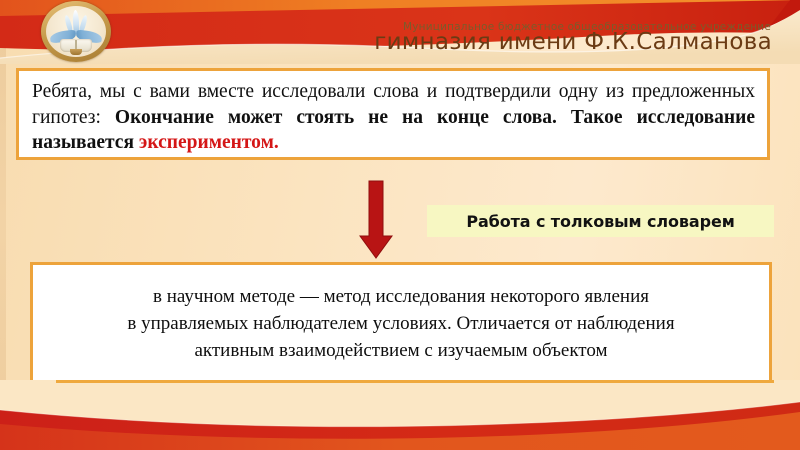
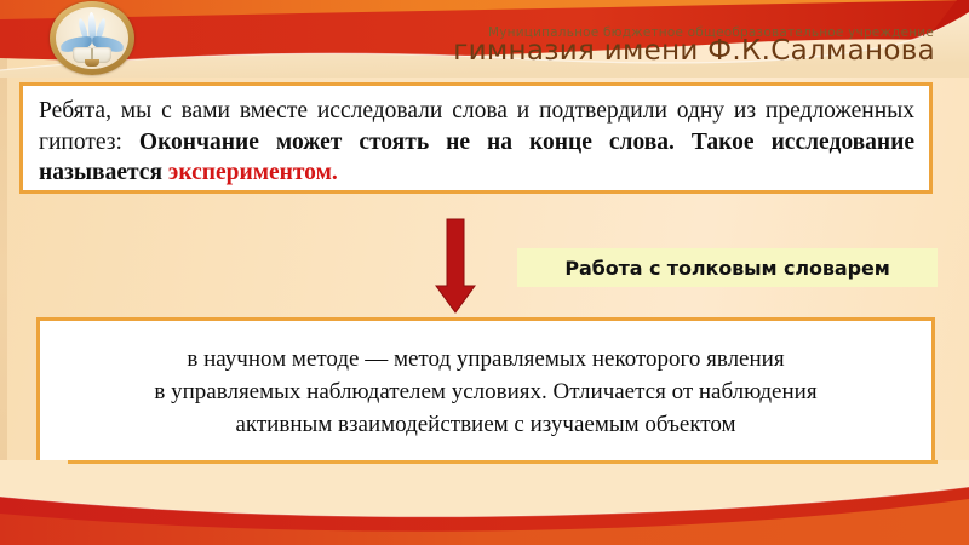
  Муниципальное бюджетное общеобразовательное учреждение
  гимназия имени Ф.К.Салманова
  Ребята, мы с вами вместе исследовали слова и подтвердили одну из предложенных гипотез: Окончание может стоять не на конце слова. Такое исследование называется экспериментом.
  Работа с толковым словарем
- в научном методе — метод исследования некоторого явления
+ в научном методе — метод управляемых некоторого явления
  в управляемых наблюдателем условиях. Отличается от наблюдения
  активным взаимодействием с изучаемым объектом
